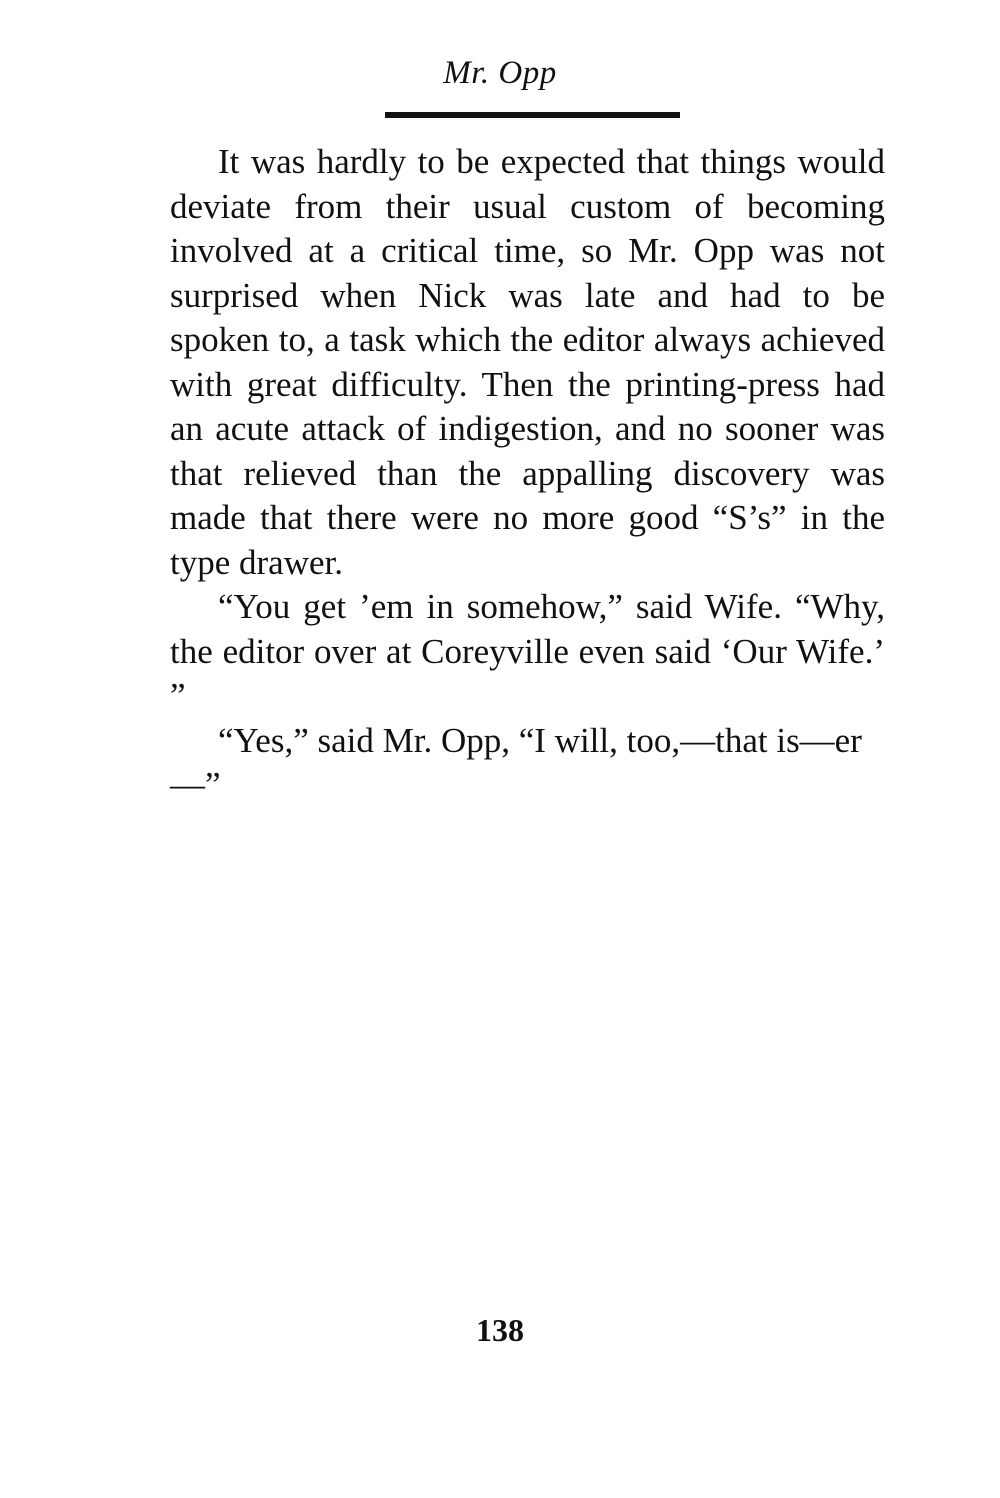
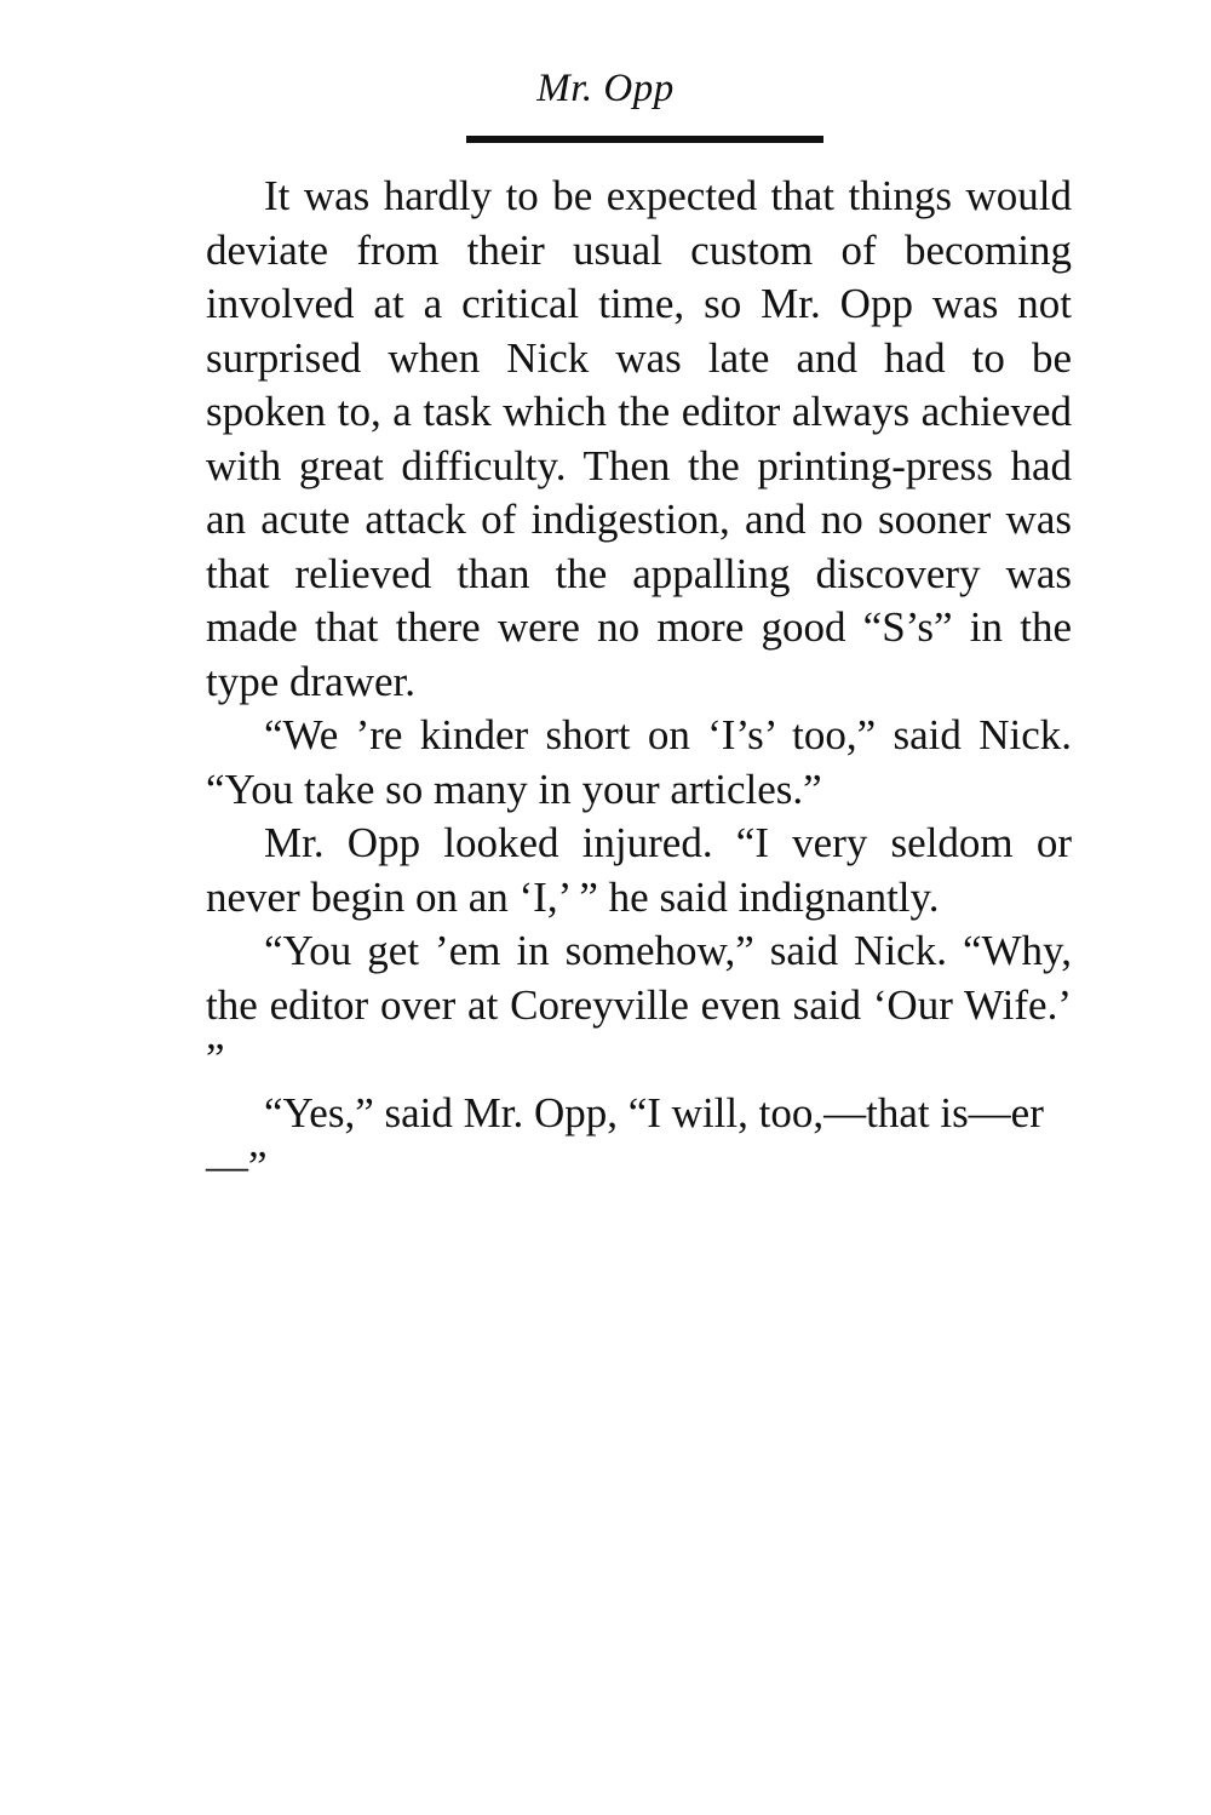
  Mr. Opp
  It was hardly to be expected that things would deviate from their usual custom of becoming involved at a critical time, so Mr. Opp was not surprised when Nick was late and had to be spoken to, a task which the editor always achieved with great difficulty. Then the printing-press had an acute attack of indigestion, and no sooner was that relieved than the appalling discovery was made that there were no more good “S’s” in the type drawer.
+ “We ’re kinder short on ‘I’s’ too,” said Nick. “You take so many in your articles.”
+ Mr. Opp looked injured. “I very seldom or never begin on an ‘I,’ ” he said indignantly.
- “You get ’em in somehow,” said Wife. “Why, the editor over at Coreyville even said ‘Our Wife.’ ”
+ “You get ’em in somehow,” said Nick. “Why, the editor over at Coreyville even said ‘Our Wife.’ ”
  “Yes,” said Mr. Opp, “I will, too,—that is—er—”
- 138
